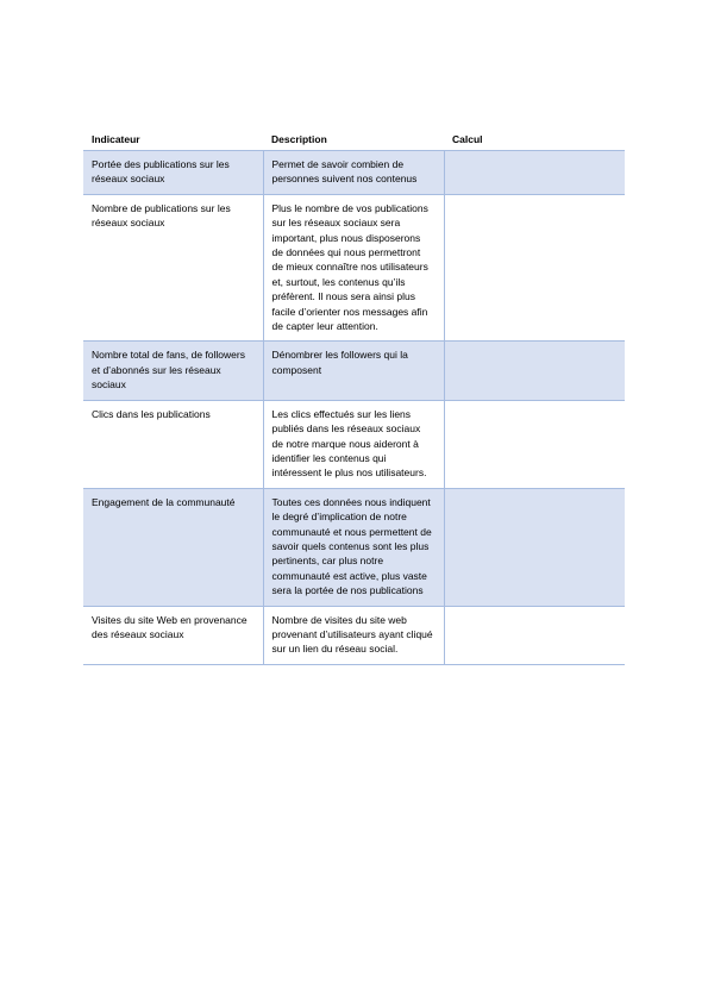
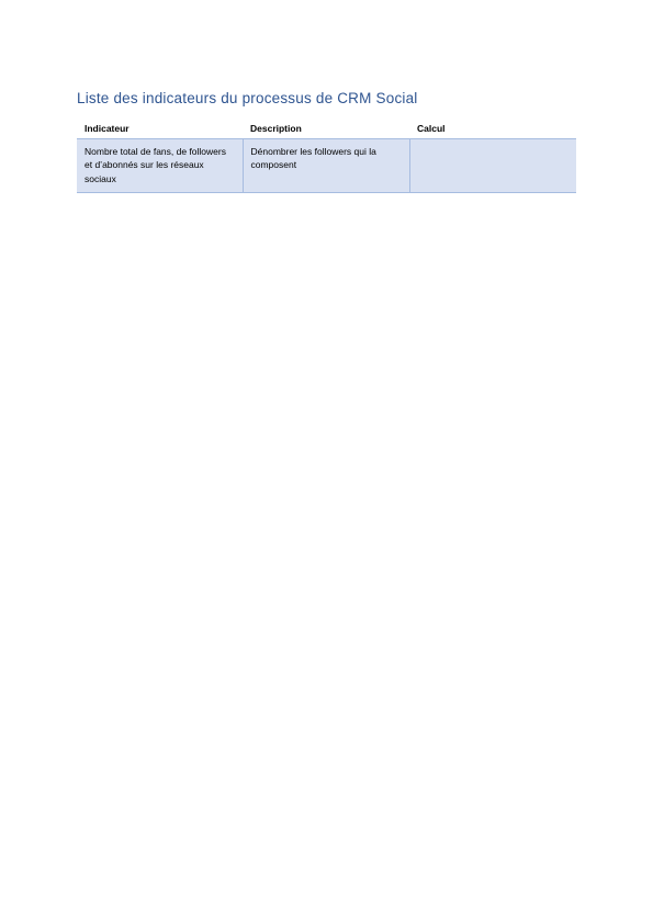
+ Liste des indicateurs du processus de CRM Social
  Indicateur	Description	Calcul
- Portée des publications sur les réseaux sociaux	Permet de savoir combien de personnes suivent nos contenus
- Nombre de publications sur les réseaux sociaux	Plus le nombre de vos publications sur les réseaux sociaux sera important, plus nous disposerons de données qui nous permettront de mieux connaître nos utilisateurs et, surtout, les contenus qu’ils préfèrent. Il nous sera ainsi plus facile d’orienter nos messages afin de capter leur attention.
  Nombre total de fans, de followers et d’abonnés sur les réseaux sociaux	Dénombrer les followers qui la composent
- Clics dans les publications	Les clics effectués sur les liens publiés dans les réseaux sociaux de notre marque nous aideront à identifier les contenus qui intéressent le plus nos utilisateurs.
- Engagement de la communauté	Toutes ces données nous indiquent le degré d’implication de notre communauté et nous permettent de savoir quels contenus sont les plus pertinents, car plus notre communauté est active, plus vaste sera la portée de nos publications
- Visites du site Web en provenance des réseaux sociaux	Nombre de visites du site web provenant d’utilisateurs ayant cliqué sur un lien du réseau social.
